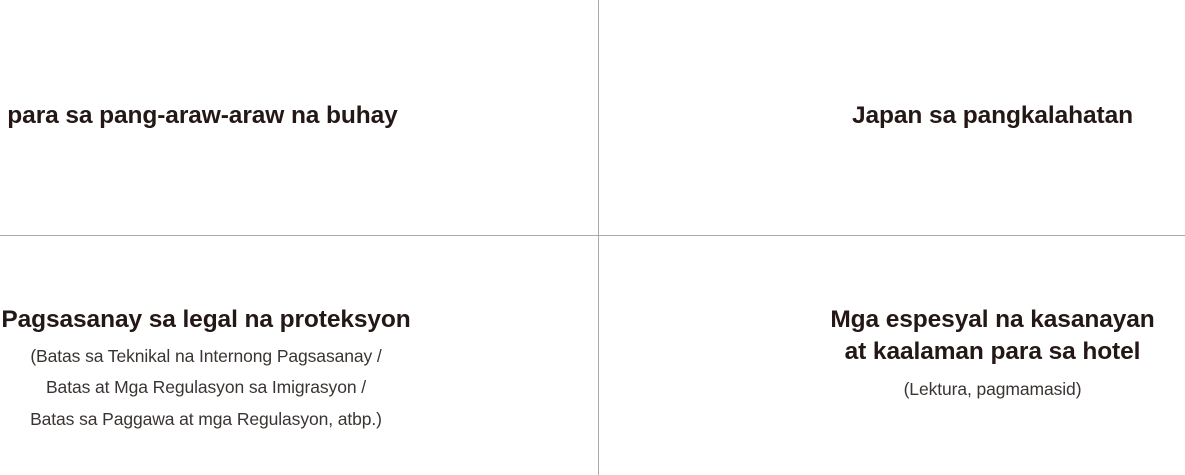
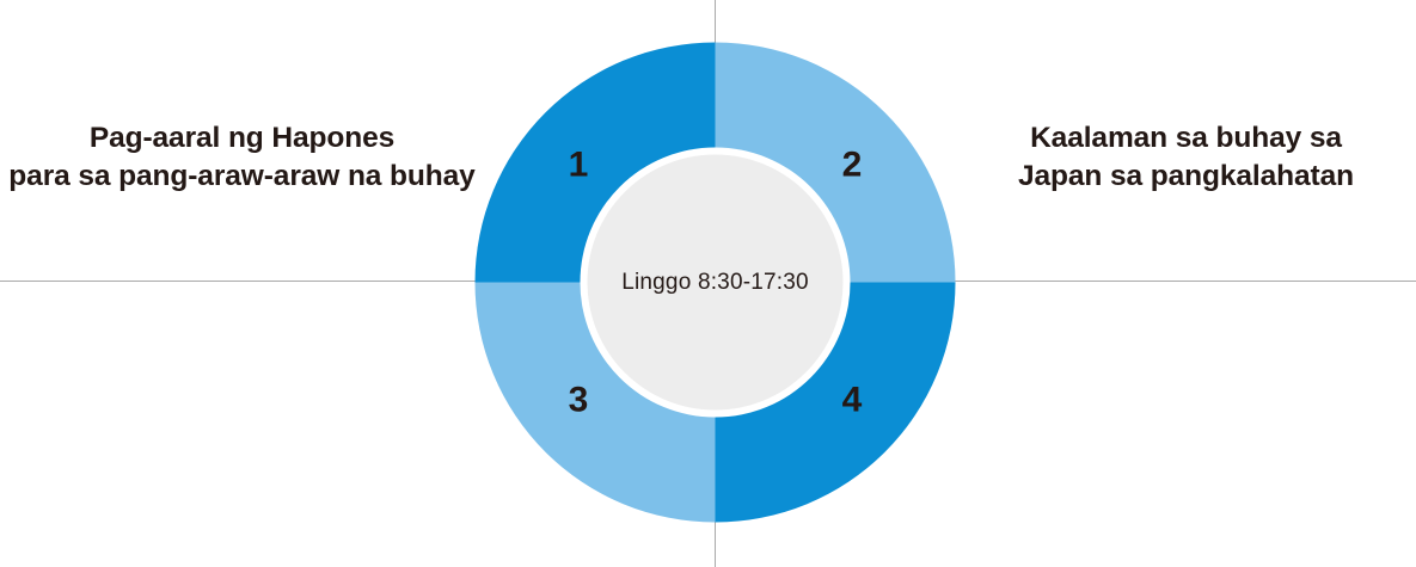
+ 1
+ 2
+ 3
+ 4
+ Linggo 8:30-17:30
+ Pag-aaral ng Hapones
  para sa pang-araw-araw na buhay
+ Kaalaman sa buhay sa
  Japan sa pangkalahatan
- Pagsasanay sa legal na proteksyon
- (Batas sa Teknikal na Internong Pagsasanay /
- Batas at Mga Regulasyon sa Imigrasyon /
- Batas sa Paggawa at mga Regulasyon, atbp.)
- Mga espesyal na kasanayan
- at kaalaman para sa hotel
- (Lektura, pagmamasid)
